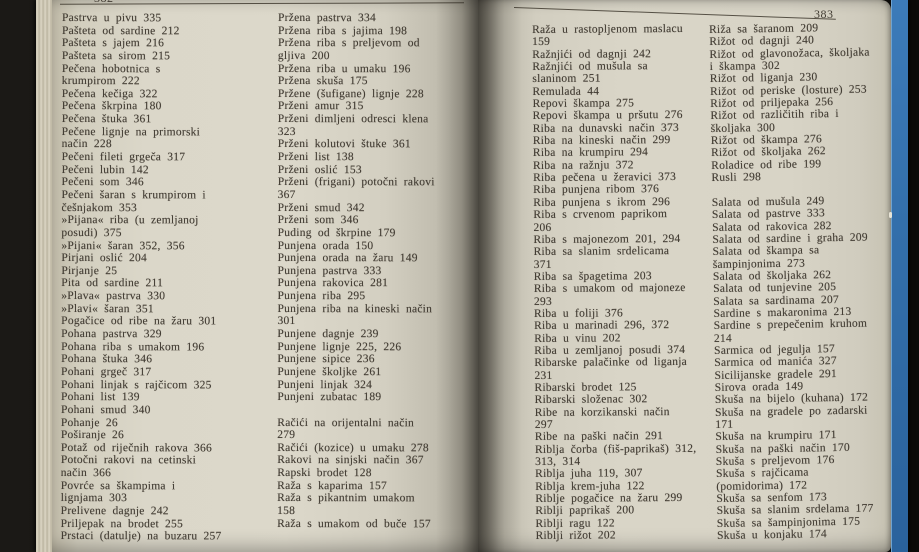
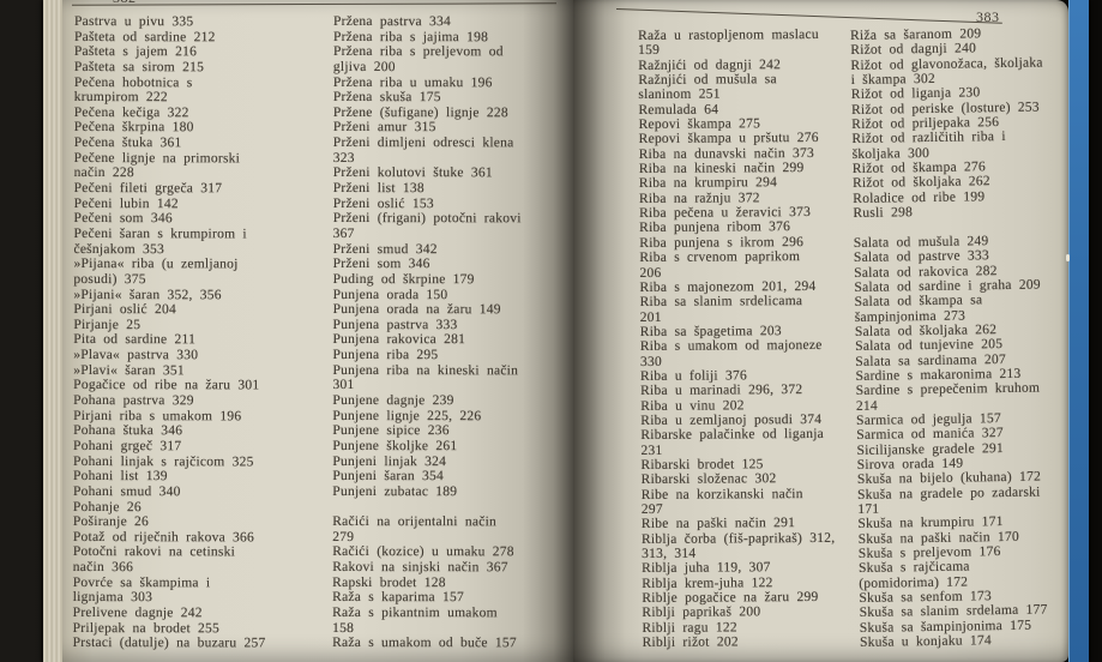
  Pastrva u pivu 335
  Pašteta od sardine 212
  Pašteta s jajem 216
  Pašteta sa sirom 215
  Pečena hobotnica s
  krumpirom 222
  Pečena kečiga 322
  Pečena škrpina 180
  Pečena štuka 361
  Pečene lignje na primorski
  način 228
  Pečeni fileti grgeča 317
  Pečeni lubin 142
  Pečeni som 346
  Pečeni šaran s krumpirom i
  češnjakom 353
  »Pijana« riba (u zemljanoj
  posudi) 375
  »Pijani« šaran 352, 356
  Pirjani oslić 204
  Pirjanje 25
  Pita od sardine 211
  »Plava« pastrva 330
  »Plavi« šaran 351
  Pogačice od ribe na žaru 301
  Pohana pastrva 329
- Pohana riba s umakom 196
+ Pirjani riba s umakom 196
  Pohana štuka 346
  Pohani grgeč 317
  Pohani linjak s rajčicom 325
  Pohani list 139
  Pohani smud 340
  Pohanje 26
  Poširanje 26
  Potaž od riječnih rakova 366
  Potočni rakovi na cetinski
  način 366
  Povrće sa škampima i
  lignjama 303
  Prelivene dagnje 242
  Priljepak na brodet 255
  Prstaci (datulje) na buzaru 257
  Pržena pastrva 334
  Pržena riba s jajima 198
  Pržena riba s preljevom od
  gljiva 200
  Pržena riba u umaku 196
  Pržena skuša 175
  Pržene (šufigane) lignje 228
  Prženi amur 315
  Prženi dimljeni odresci klena
  323
  Prženi kolutovi štuke 361
  Prženi list 138
  Prženi oslić 153
  Prženi (frigani) potočni rakovi
  367
  Prženi smud 342
  Prženi som 346
  Puding od škrpine 179
  Punjena orada 150
  Punjena orada na žaru 149
  Punjena pastrva 333
  Punjena rakovica 281
  Punjena riba 295
  Punjena riba na kineski način
  301
  Punjene dagnje 239
  Punjene lignje 225, 226
  Punjene sipice 236
  Punjene školjke 261
  Punjeni linjak 324
+ Punjeni šaran 354
  Punjeni zubatac 189
  Račići na orijentalni način
  279
  Račići (kozice) u umaku 278
  Rakovi na sinjski način 367
  Rapski brodet 128
  Raža s kaparima 157
  Raža s pikantnim umakom
  158
  Raža s umakom od buče 157
  383
  Raža u rastopljenom maslacu
  159
  Ražnjići od dagnji 242
  Ražnjići od mušula sa
  slaninom 251
- Remulada 44
+ Remulada 64
  Repovi škampa 275
  Repovi škampa u pršutu 276
  Riba na dunavski način 373
  Riba na kineski način 299
  Riba na krumpiru 294
  Riba na ražnju 372
  Riba pečena u žeravici 373
  Riba punjena ribom 376
  Riba punjena s ikrom 296
  Riba s crvenom paprikom
  206
  Riba s majonezom 201, 294
  Riba sa slanim srdelicama
- 371
+ 201
  Riba sa špagetima 203
  Riba s umakom od majoneze
- 293
+ 330
  Riba u foliji 376
  Riba u marinadi 296, 372
  Riba u vinu 202
  Riba u zemljanoj posudi 374
  Ribarske palačinke od liganja
  231
  Ribarski brodet 125
  Ribarski složenac 302
  Ribe na korzikanski način
  297
  Ribe na paški način 291
  Riblja čorba (fiš-paprikaš) 312,
  313, 314
  Riblja juha 119, 307
  Riblja krem-juha 122
  Riblje pogačice na žaru 299
  Riblji paprikaš 200
  Riblji ragu 122
  Riblji rižot 202
  Riža sa šaranom 209
  Rižot od dagnji 240
  Rižot od glavonožaca, školjaka
  i škampa 302
  Rižot od liganja 230
  Rižot od periske (losture) 253
  Rižot od priljepaka 256
  Rižot od različitih riba i
  školjaka 300
  Rižot od škampa 276
  Rižot od školjaka 262
  Roladice od ribe 199
  Rusli 298
  Salata od mušula 249
  Salata od pastrve 333
  Salata od rakovica 282
  Salata od sardine i graha 209
  Salata od škampa sa
  šampinjonima 273
  Salata od školjaka 262
  Salata od tunjevine 205
  Salata sa sardinama 207
  Sardine s makaronima 213
  Sardine s prepečenim kruhom
  214
  Sarmica od jegulja 157
  Sarmica od manića 327
  Sicilijanske gradele 291
  Sirova orada 149
  Skuša na bijelo (kuhana) 172
  Skuša na gradele po zadarski
  171
  Skuša na krumpiru 171
  Skuša na paški način 170
  Skuša s preljevom 176
  Skuša s rajčicama
  (pomidorima) 172
  Skuša sa senfom 173
  Skuša sa slanim srdelama 177
  Skuša sa šampinjonima 175
  Skuša u konjaku 174
